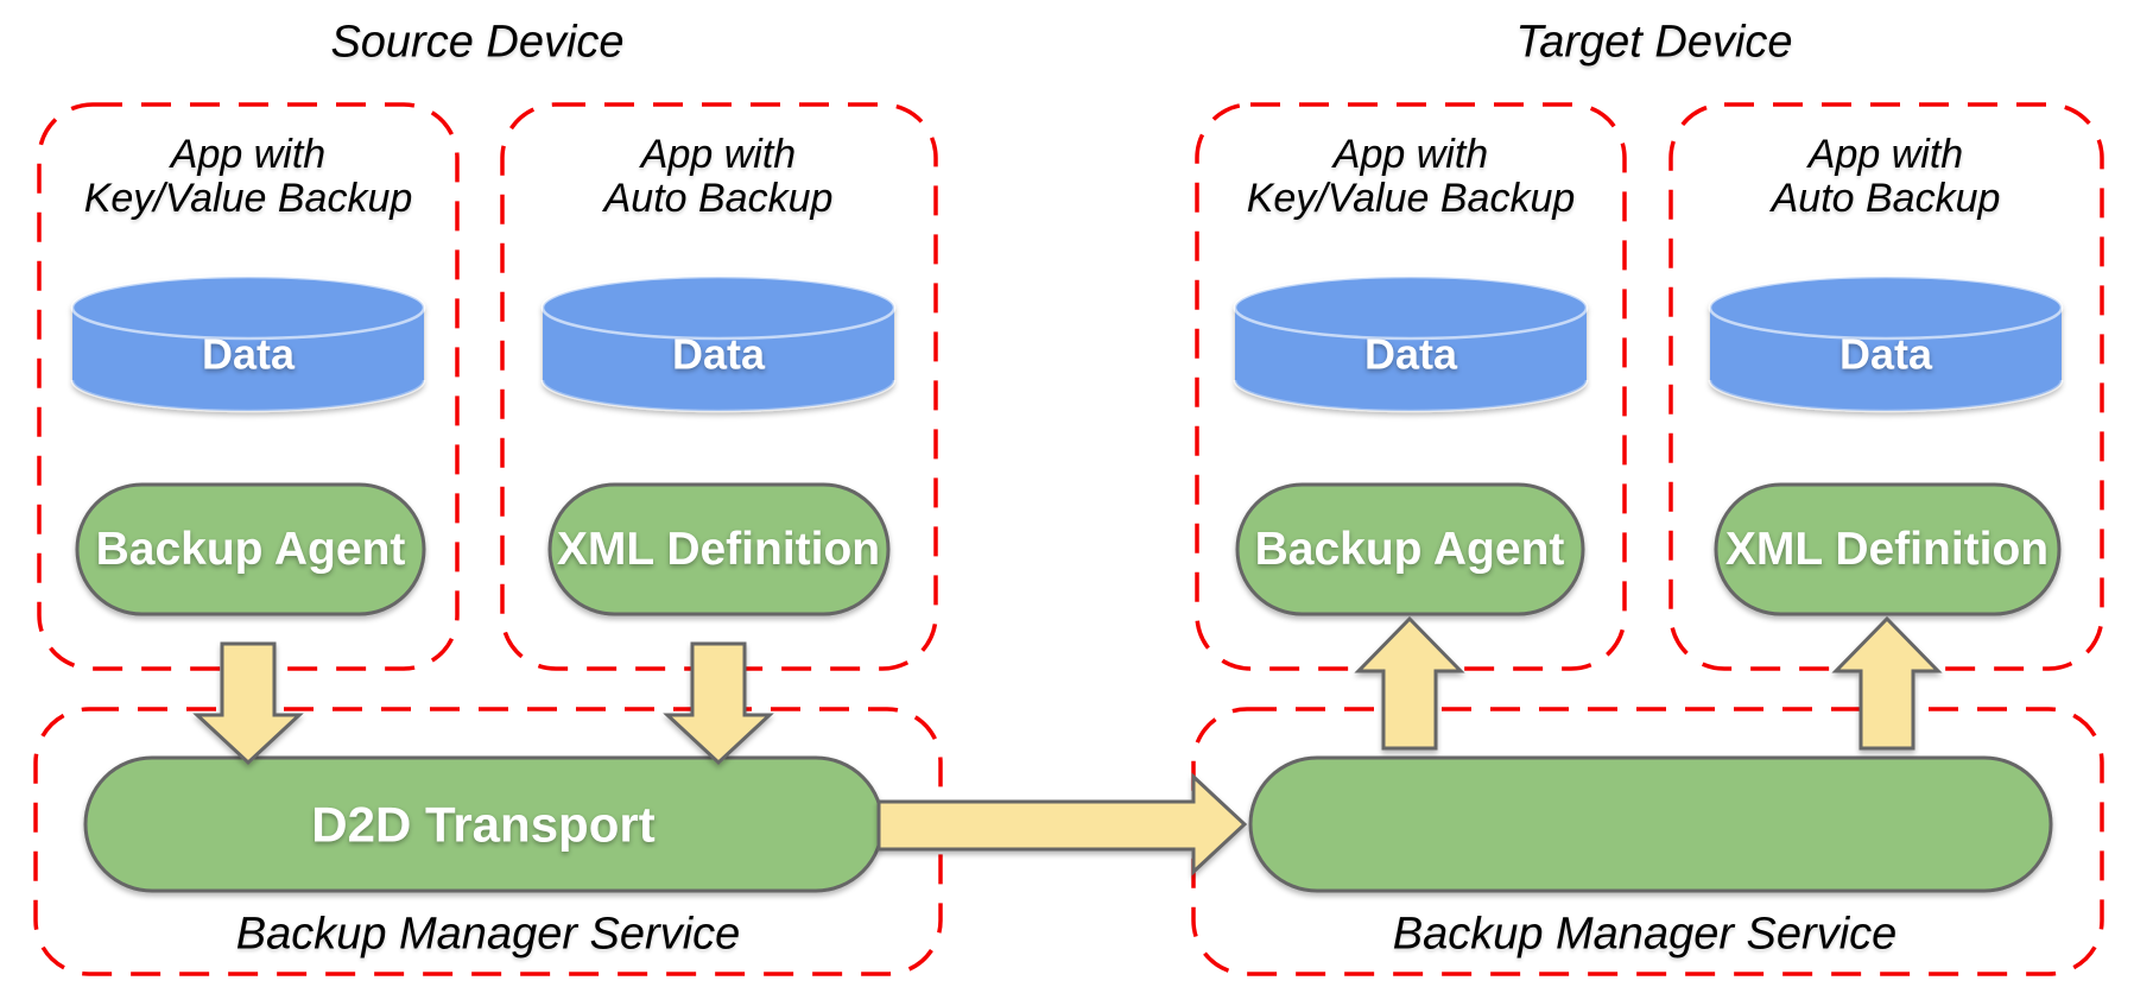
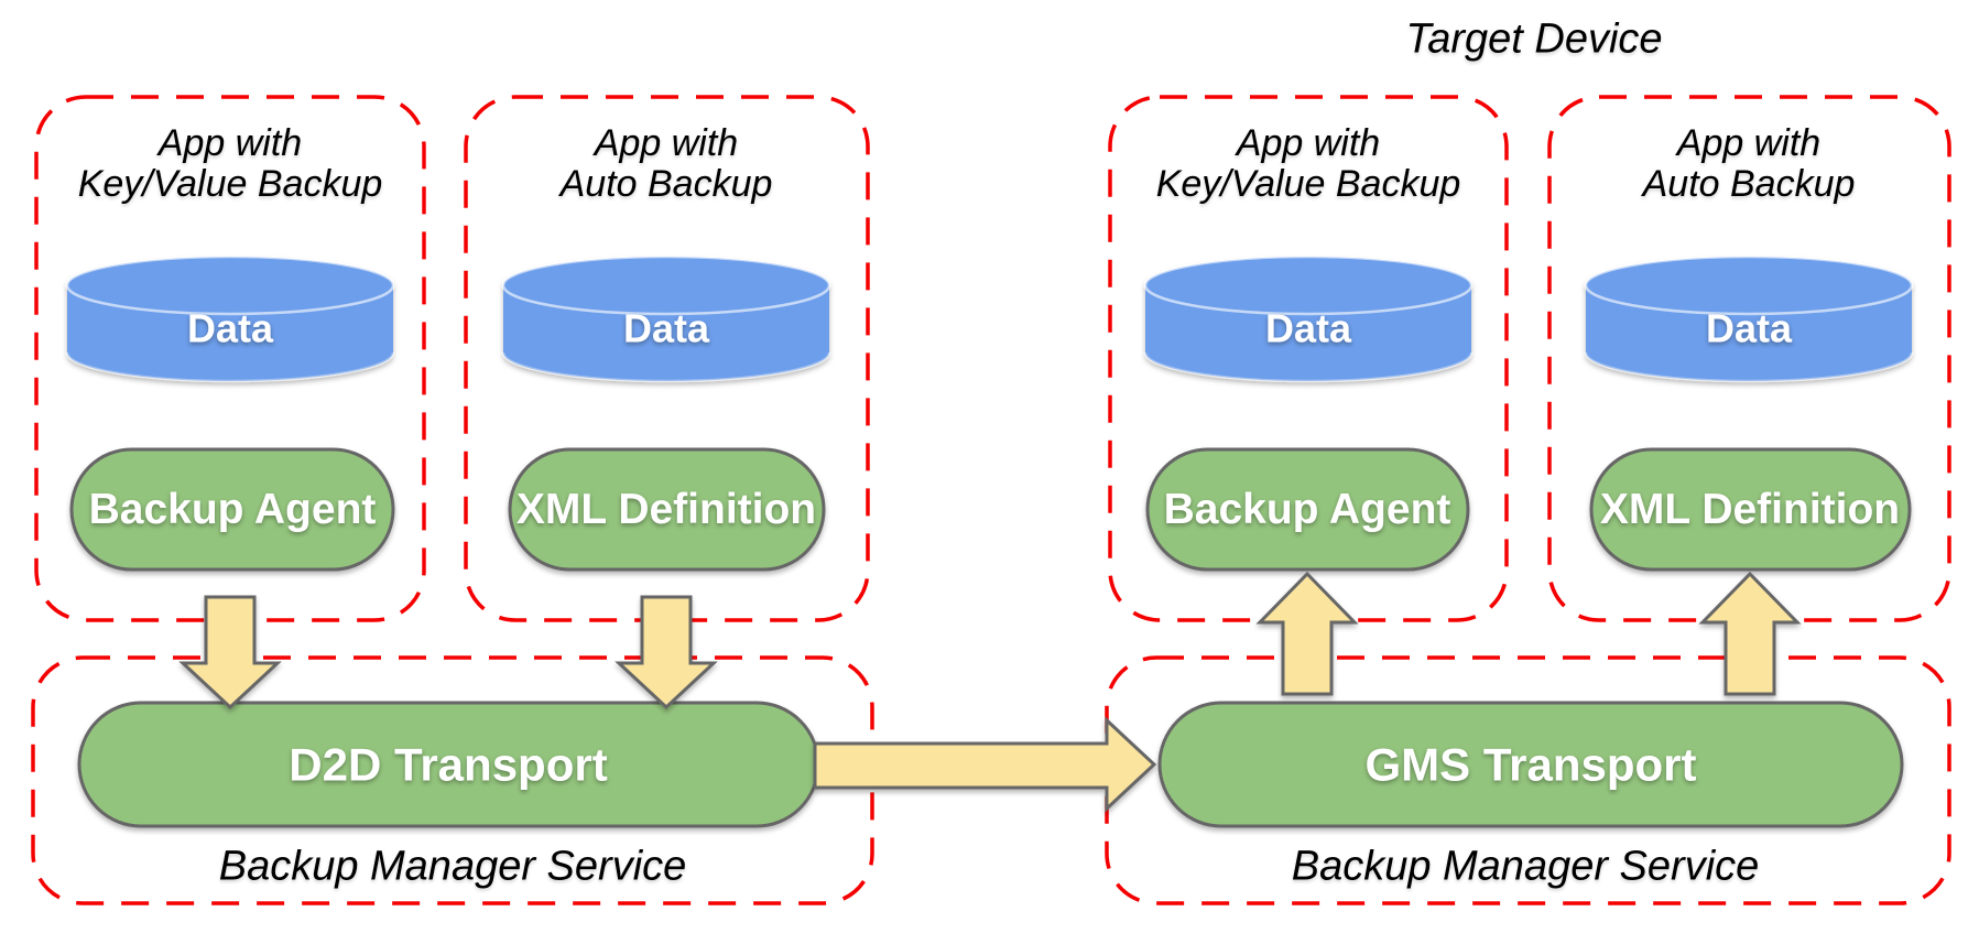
- Source Device
  Target Device
  App with
  Key/Value Backup
  App with
  Auto Backup
  App with
  Key/Value Backup
  App with
  Auto Backup
  Data
  Data
  Data
  Data
  Backup Agent
  XML Definition
  Backup Agent
  XML Definition
  D2D Transport
+ GMS Transport
  Backup Manager Service
  Backup Manager Service
